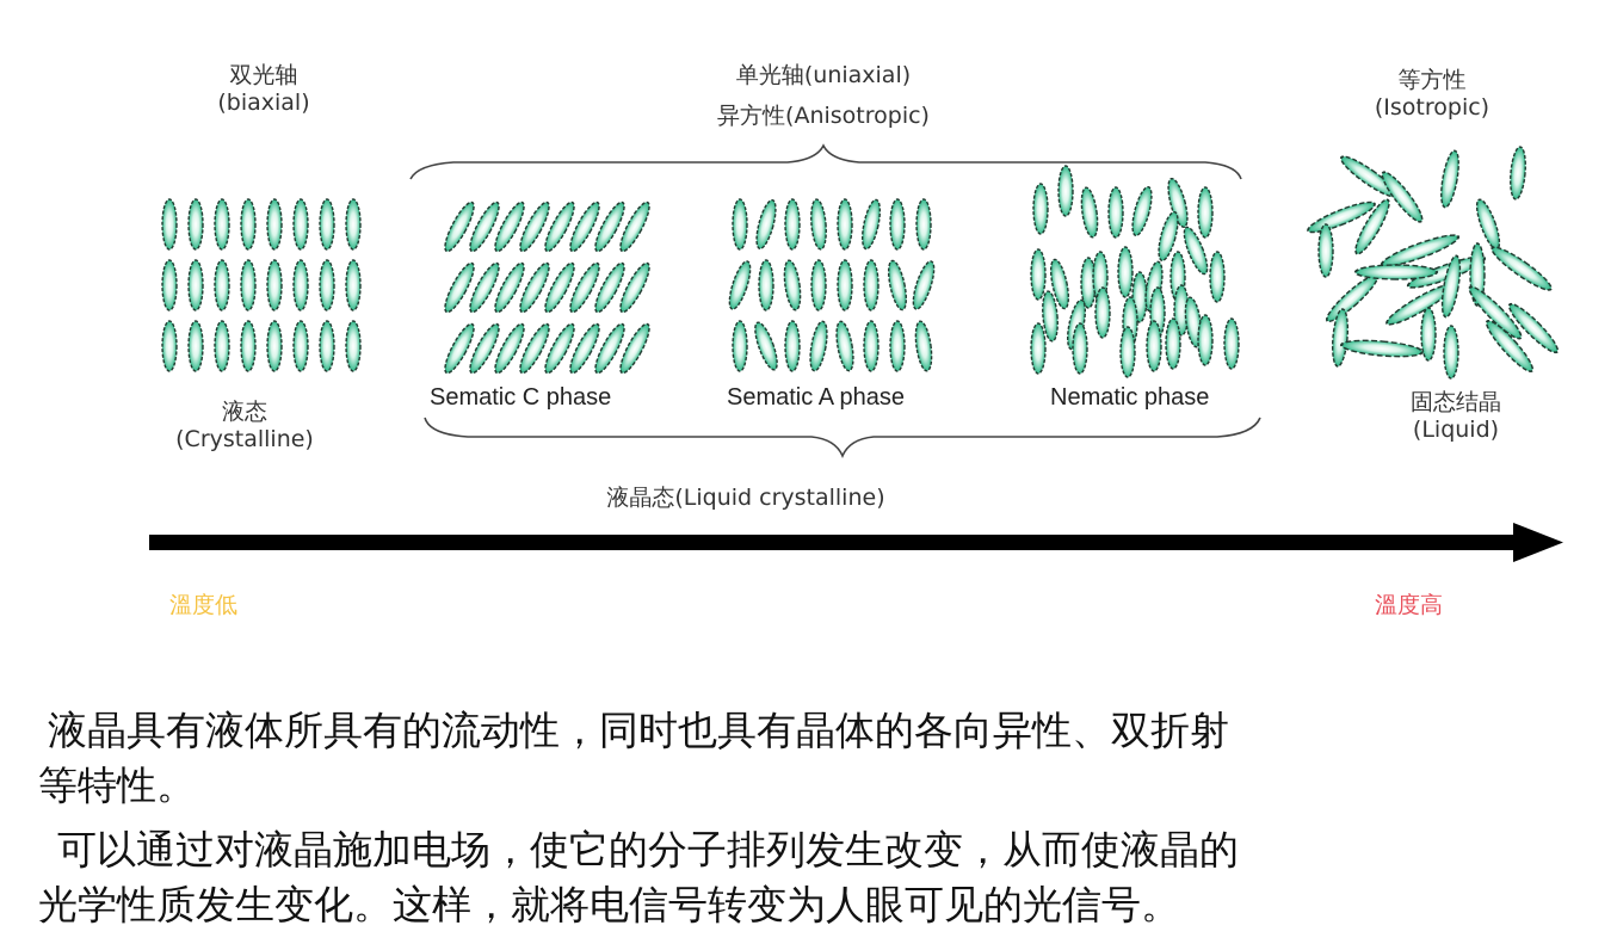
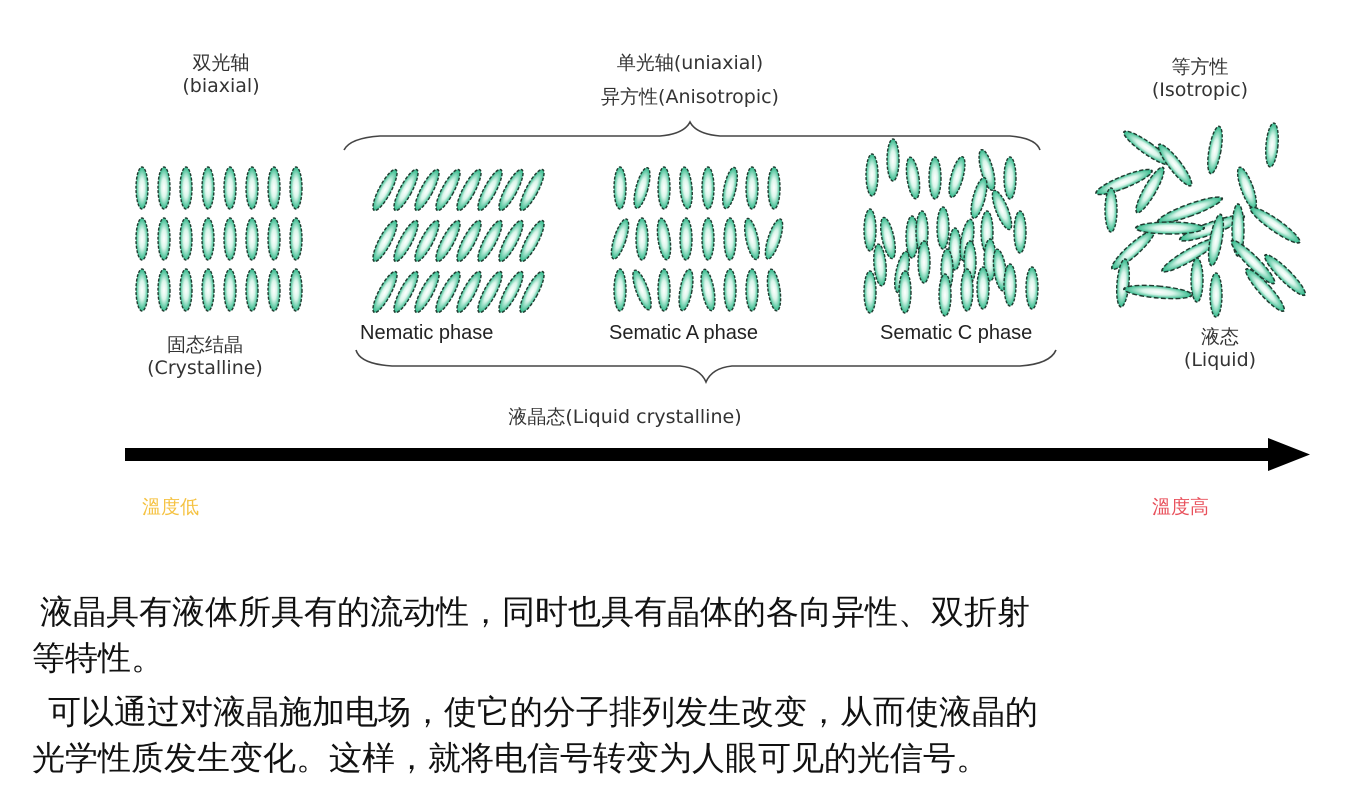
  双光轴
  (biaxial)
  单光轴(uniaxial)
  异方性(Anisotropic)
  等方性
  (Isotropic)
- 液态
+ 固态结晶
  (Crystalline)
- Sematic C phase
+ Nematic phase
  Sematic A phase
- Nematic phase
+ Sematic C phase
- 固态结晶
+ 液态
  (Liquid)
  液晶态(Liquid crystalline)
  溫度低
  溫度高
  液晶具有液体所具有的流动性，同时也具有晶体的各向异性、双折射
  等特性。
  可以通过对液晶施加电场，使它的分子排列发生改变，从而使液晶的
  光学性质发生变化。这样，就将电信号转变为人眼可见的光信号。
